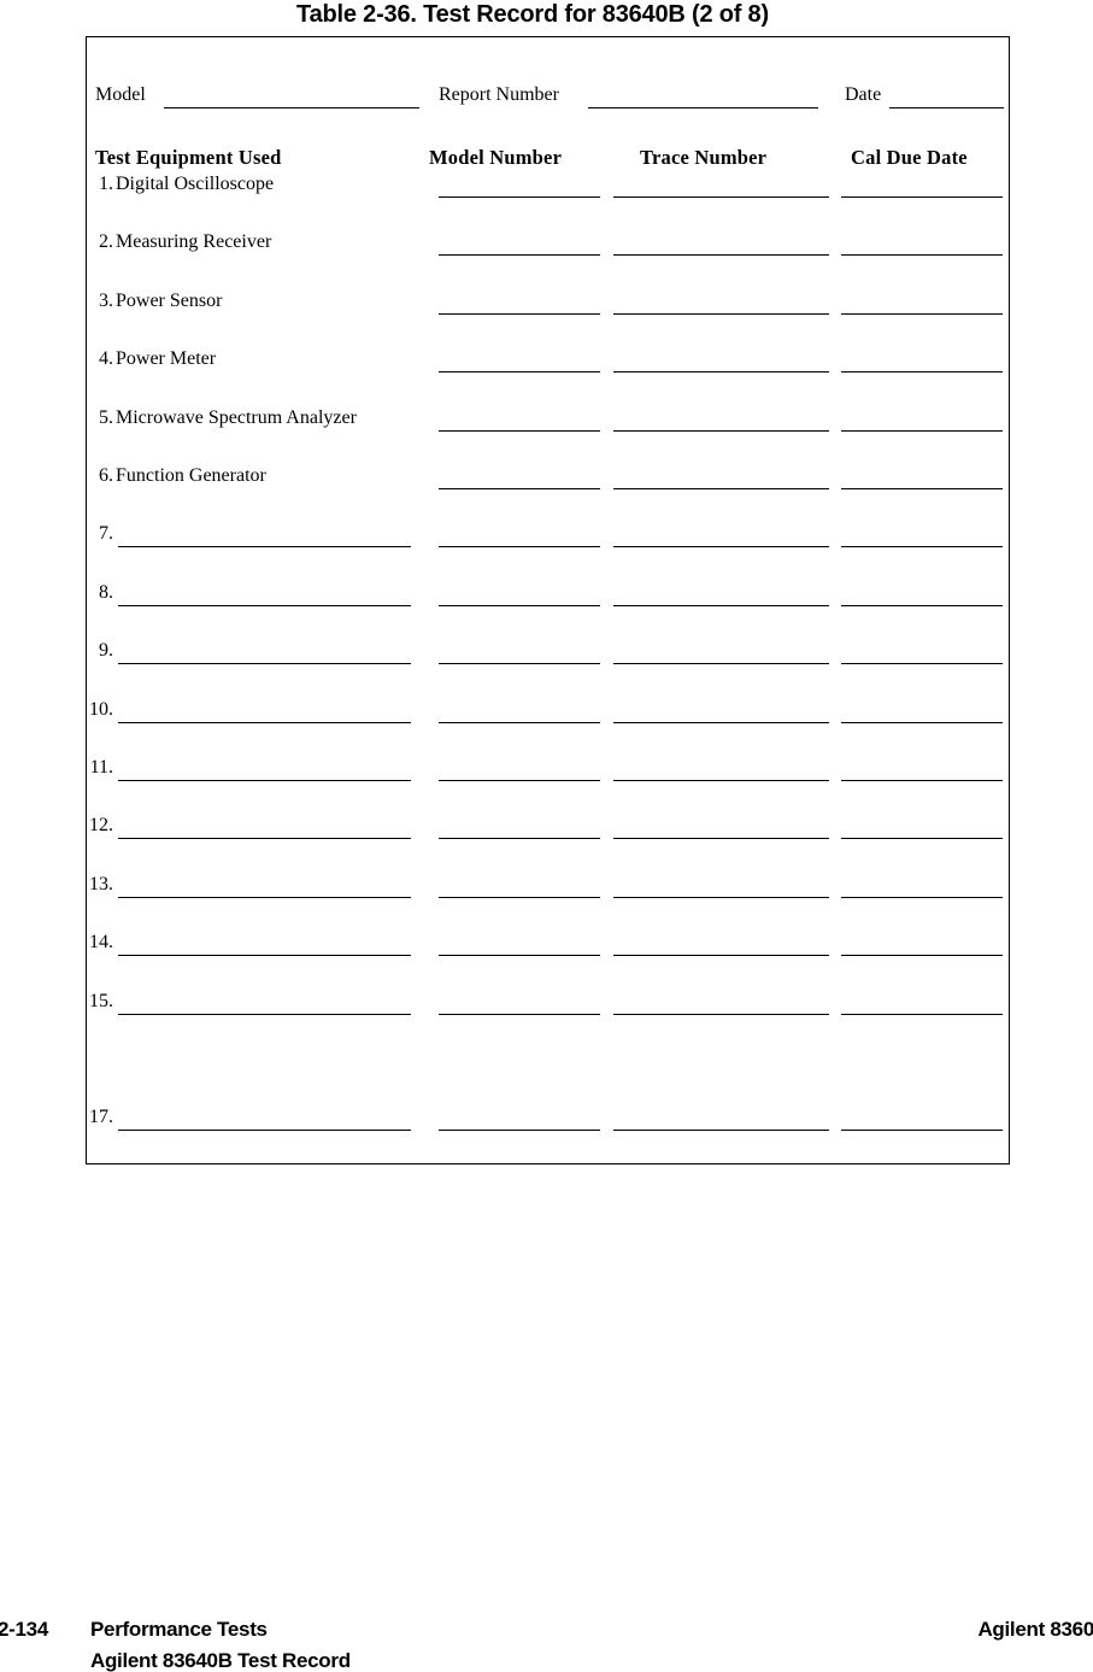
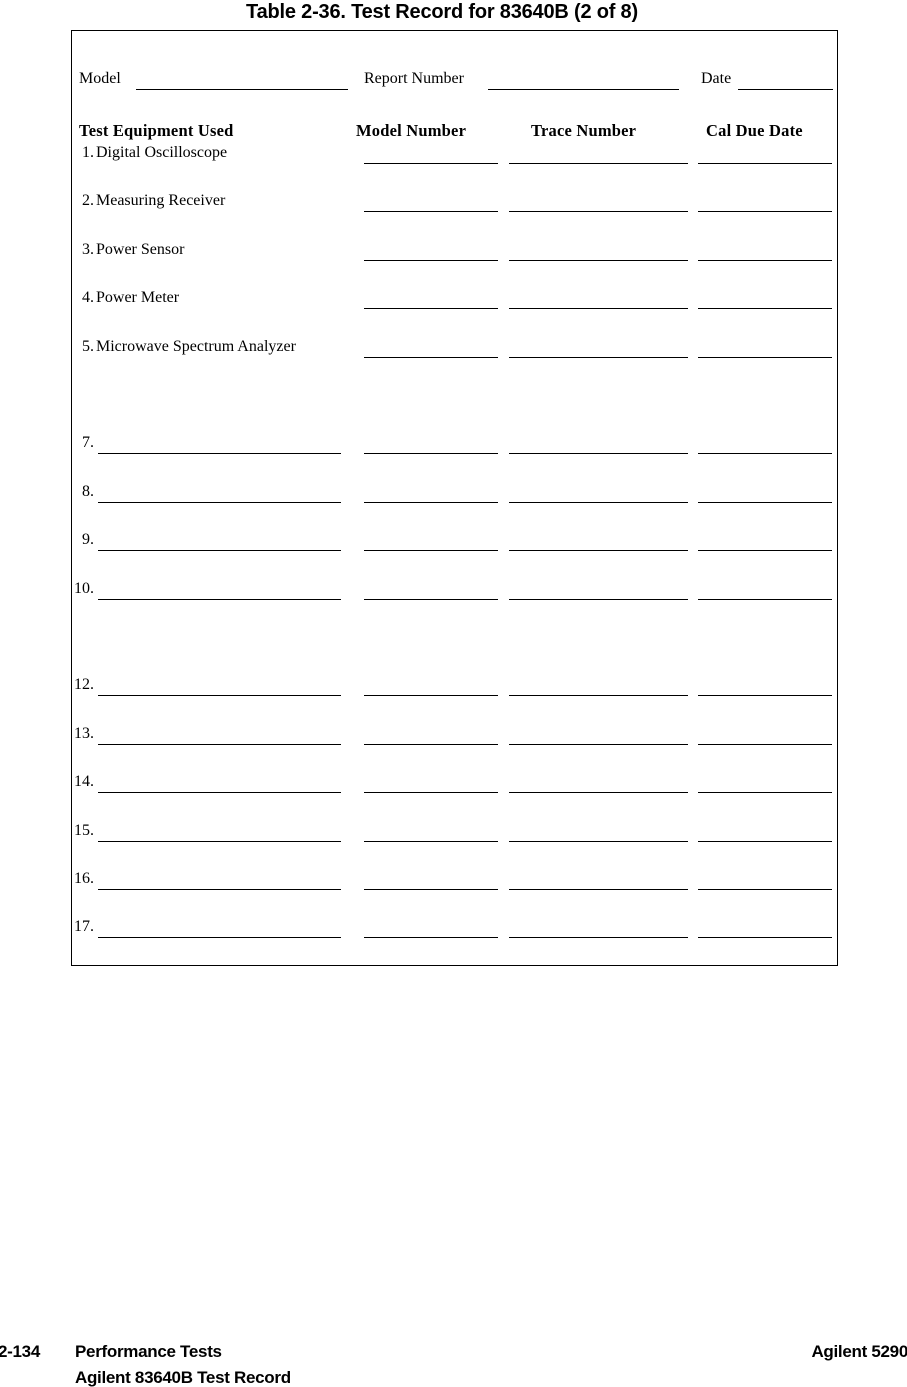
  Table 2-36. Test Record for 83640B (2 of 8)
  Model
  Report Number
  Date
  Test Equipment Used
  Model Number
  Trace Number
  Cal Due Date
  1.
  Digital Oscilloscope
  2.
  Measuring Receiver
  3.
  Power Sensor
  4.
  Power Meter
  5.
  Microwave Spectrum Analyzer
- 6.
- Function Generator
  7.
  8.
  9.
  10.
- 11.
  12.
  13.
  14.
  15.
+ 16.
  17.
  2-134
  Performance Tests
- Agilent 8360
+ Agilent 5290
  Agilent 83640B Test Record
